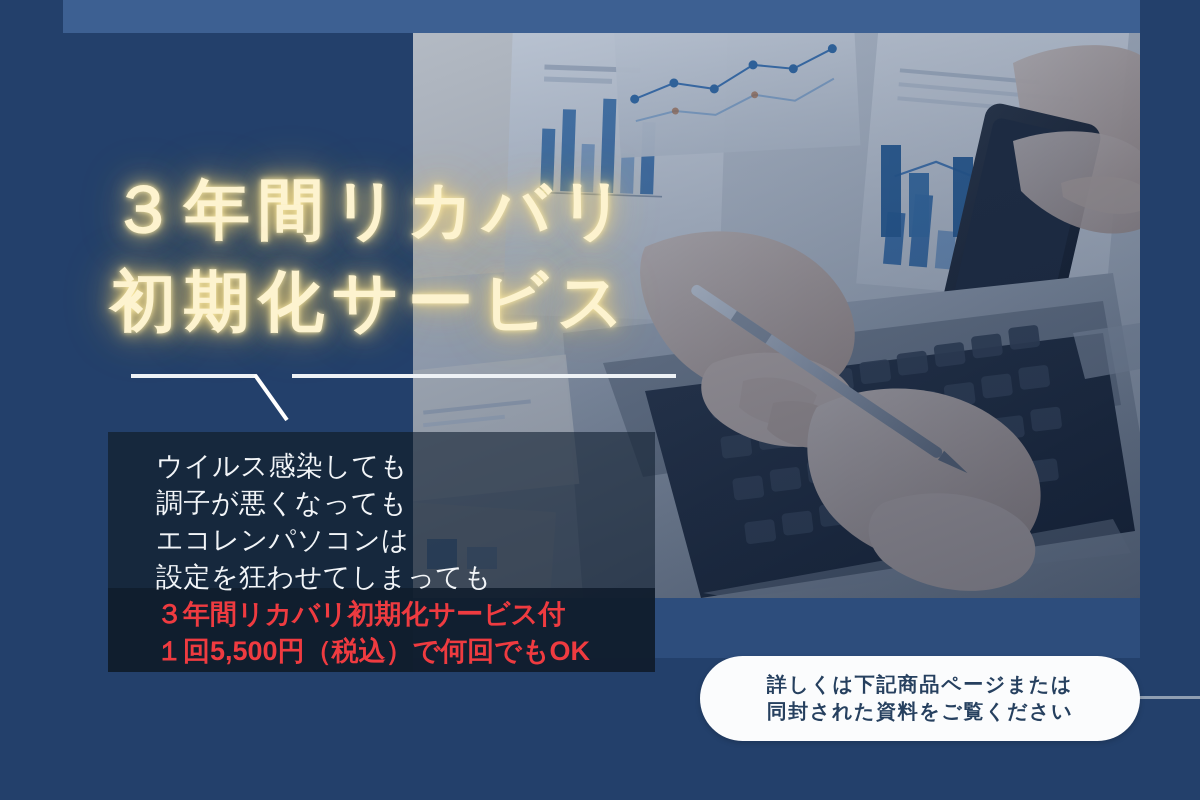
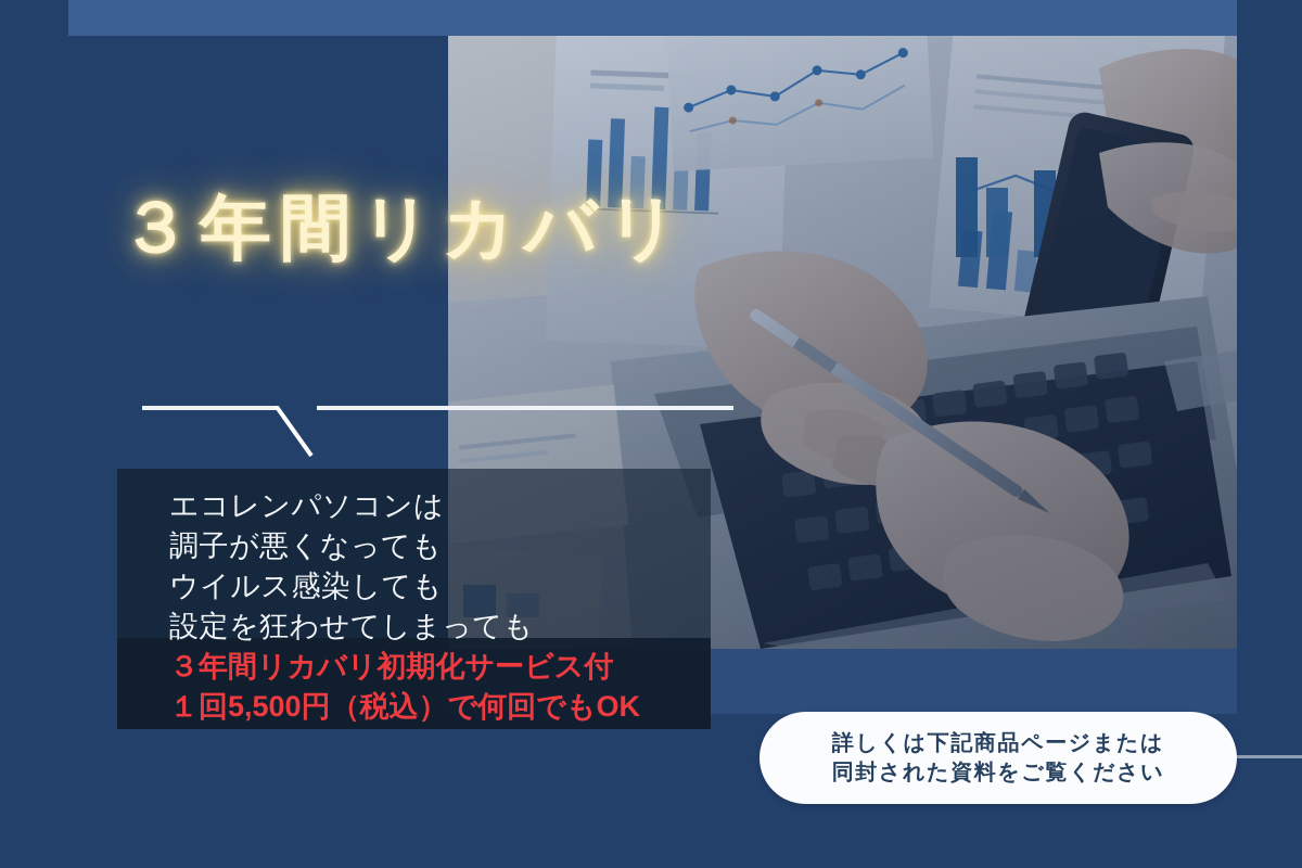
  ３年間リカバリ
- 初期化サービス
- ウイルス感染しても
+ エコレンパソコンは
  調子が悪くなっても
- エコレンパソコンは
+ ウイルス感染しても
  設定を狂わせてしまっても
  ３年間リカバリ初期化サービス付
  １回5,500円（税込）で何回でもOK
  詳しくは下記商品ページまたは
  同封された資料をご覧ください
